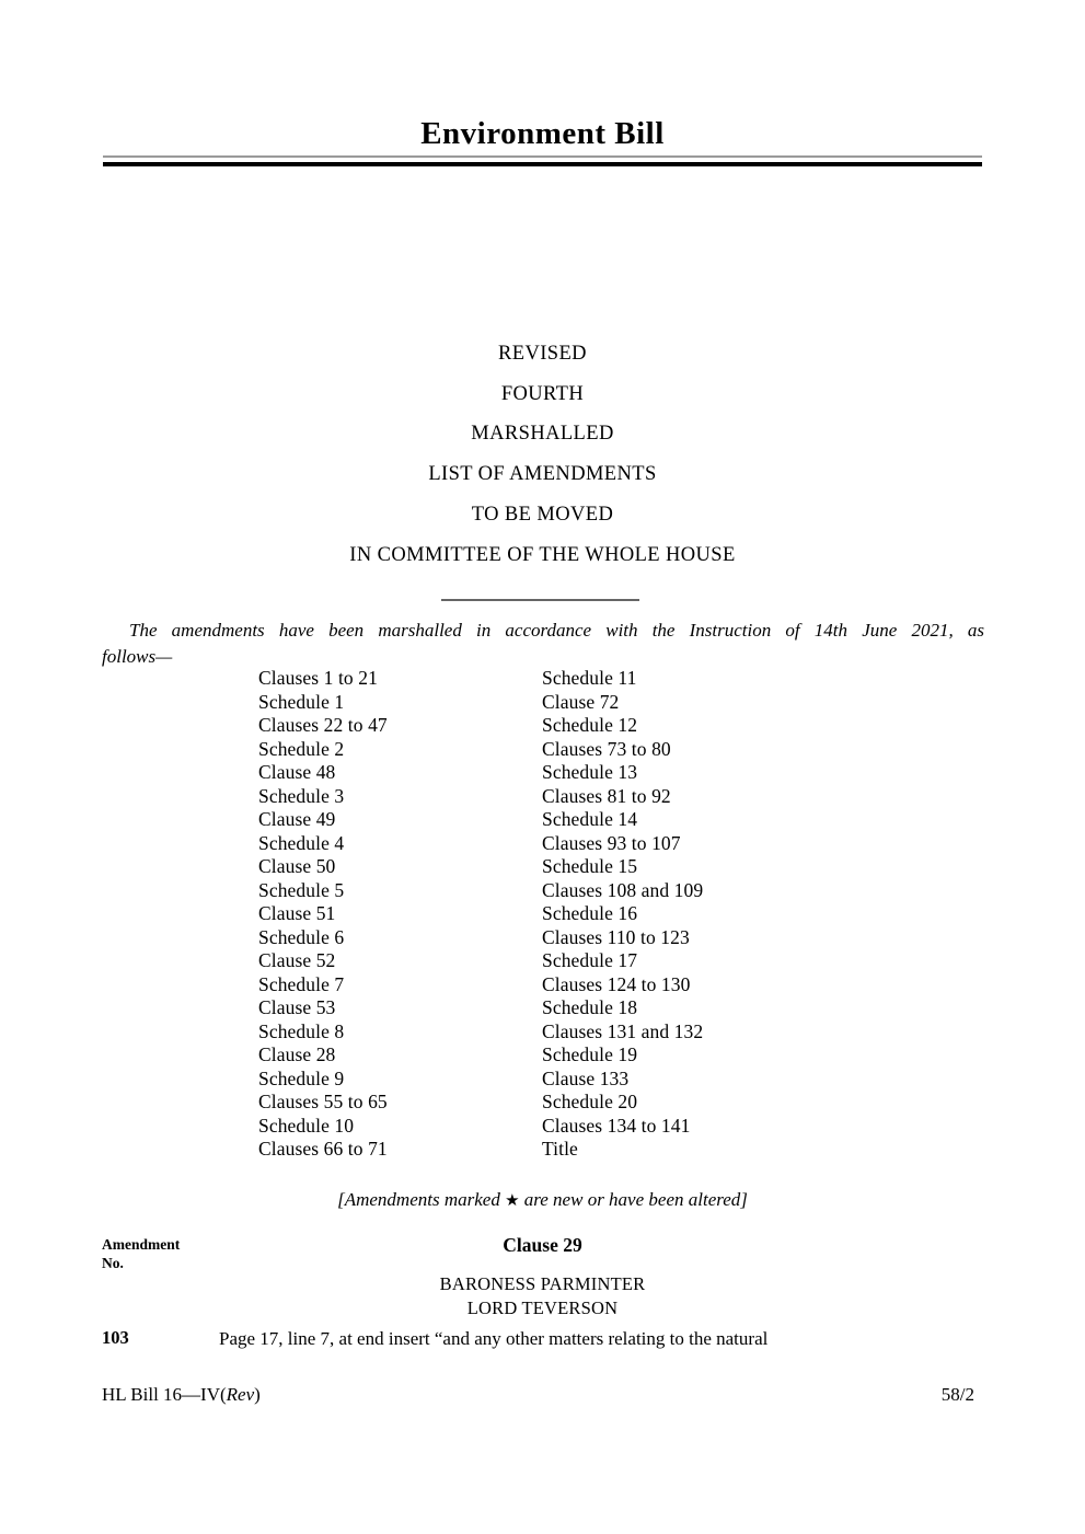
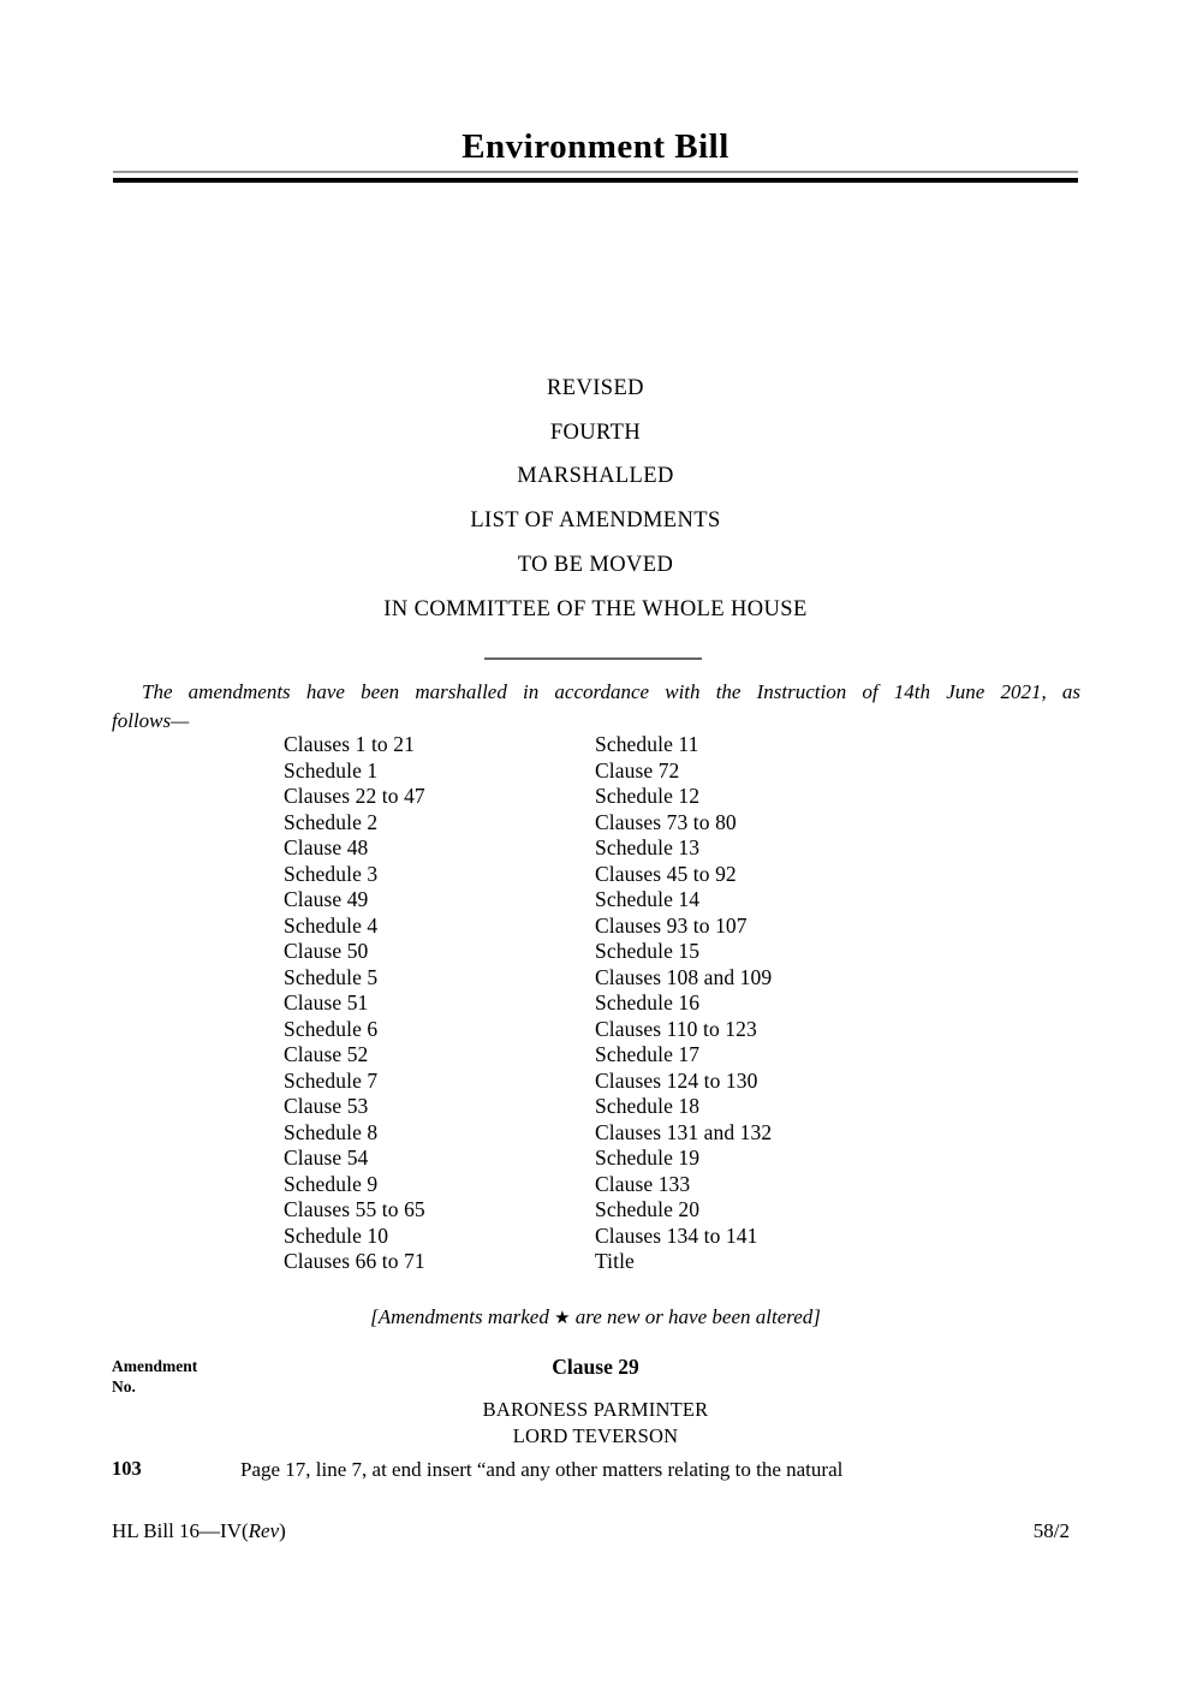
  Environment Bill
  REVISED
  FOURTH
  MARSHALLED
  LIST OF AMENDMENTS
  TO BE MOVED
  IN COMMITTEE OF THE WHOLE HOUSE
  The amendments have been marshalled in accordance with the Instruction of 14th June 2021, as
  follows—
  Clauses 1 to 21
  Schedule 1
  Clauses 22 to 47
  Schedule 2
  Clause 48
  Schedule 3
  Clause 49
  Schedule 4
  Clause 50
  Schedule 5
  Clause 51
  Schedule 6
  Clause 52
  Schedule 7
  Clause 53
  Schedule 8
- Clause 28
+ Clause 54
  Schedule 9
  Clauses 55 to 65
  Schedule 10
  Clauses 66 to 71
  Schedule 11
  Clause 72
  Schedule 12
  Clauses 73 to 80
  Schedule 13
- Clauses 81 to 92
+ Clauses 45 to 92
  Schedule 14
  Clauses 93 to 107
  Schedule 15
  Clauses 108 and 109
  Schedule 16
  Clauses 110 to 123
  Schedule 17
  Clauses 124 to 130
  Schedule 18
  Clauses 131 and 132
  Schedule 19
  Clause 133
  Schedule 20
  Clauses 134 to 141
  Title
  [Amendments marked ★ are new or have been altered]
  Amendment
  No.
  Clause 29
  BARONESS PARMINTER
  LORD TEVERSON
  103
  Page 17, line 7, at end insert “and any other matters relating to the natural
  HL Bill 16—IV(Rev)
  58/2
